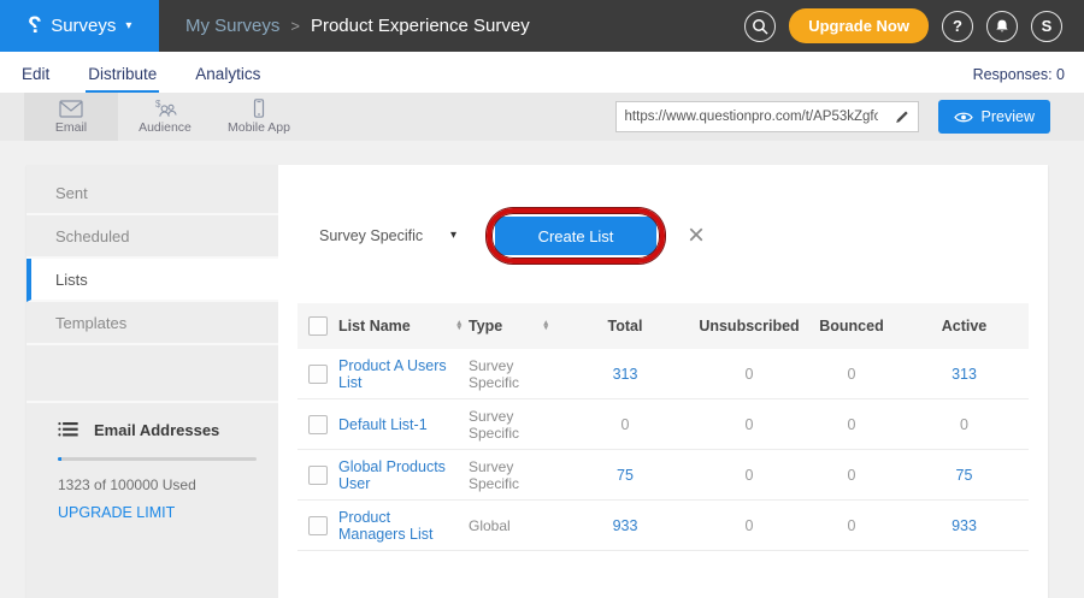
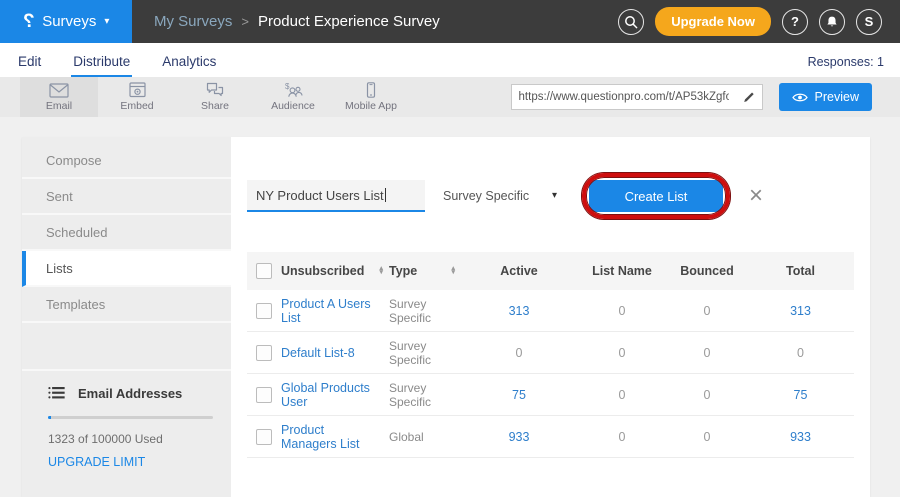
  Surveys
  ▾
  My Surveys
  >
  Product Experience Survey
  Upgrade Now
  ?
  S
  Edit
  Distribute
  Analytics
- Responses: 0
+ Responses: 1
  Email
+ Embed
+ Share
  $
  Audience
  Mobile App
  https://www.questionpro.com/t/AP53kZgf
  Preview
+ Compose
  Sent
  Scheduled
  Lists
  Templates
  Email Addresses
  1323 of 100000 Used
  UPGRADE LIMIT
+ NY Product Users List
  Survey Specific
  ▾
  Create List
  ×
- List Name
+ Unsubscribed
  Type
- Total
+ Active
- Unsubscribed
+ List Name
  Bounced
- Active
+ Total
  Product A Users List
  Survey Specific
  313
  0
  0
  313
- Default List-1
+ Default List-8
  Survey Specific
  0
  0
  0
  0
  Global Products User
  Survey Specific
  75
  0
  0
  75
  Product Managers List
  Global
  933
  0
  0
  933
